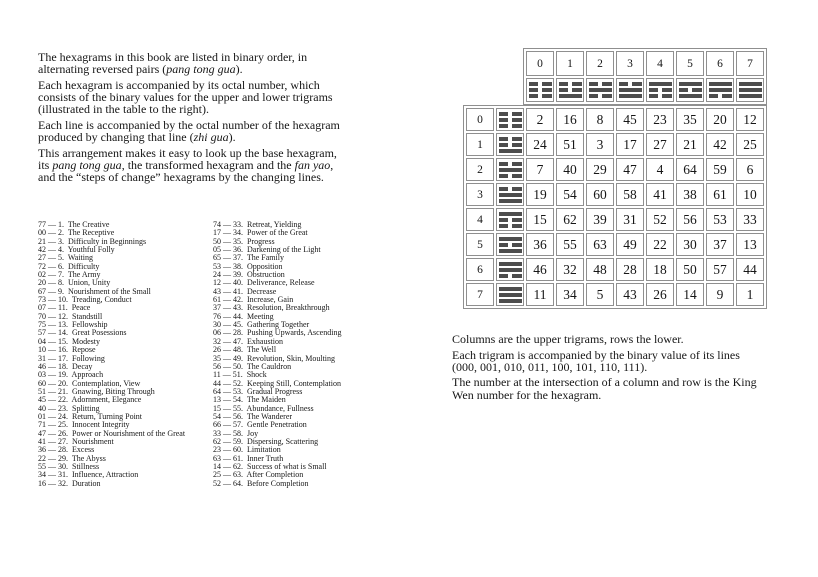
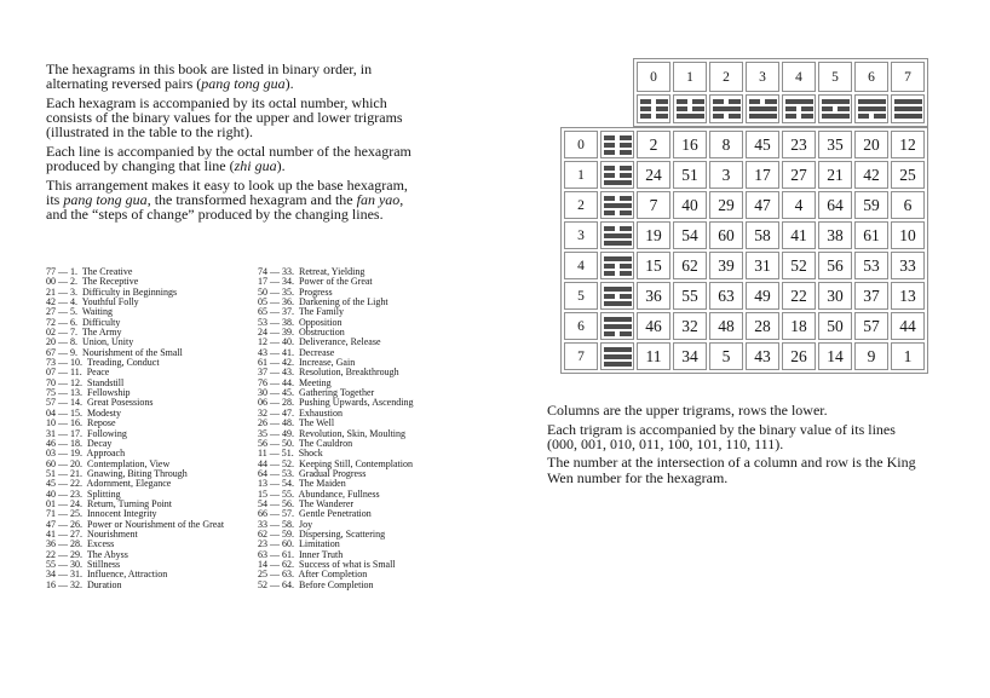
  The hexagrams in this book are listed in binary order, in
  alternating reversed pairs (pang tong gua).
  Each hexagram is accompanied by its octal number, which
  consists of the binary values for the upper and lower trigrams
  (illustrated in the table to the right).
  Each line is accompanied by the octal number of the hexagram
  produced by changing that line (zhi gua).
  This arrangement makes it easy to look up the base hexagram,
  its pang tong gua, the transformed hexagram and the fan yao,
- and the “steps of change” hexagrams by the changing lines.
+ and the “steps of change” produced by the changing lines.
  77 — 1. The Creative
  00 — 2. The Receptive
  21 — 3. Difficulty in Beginnings
  42 — 4. Youthful Folly
  27 — 5. Waiting
  72 — 6. Difficulty
  02 — 7. The Army
  20 — 8. Union, Unity
  67 — 9. Nourishment of the Small
  73 — 10. Treading, Conduct
  07 — 11. Peace
  70 — 12. Standstill
  75 — 13. Fellowship
  57 — 14. Great Posessions
  04 — 15. Modesty
  10 — 16. Repose
  31 — 17. Following
  46 — 18. Decay
  03 — 19. Approach
  60 — 20. Contemplation, View
  51 — 21. Gnawing, Biting Through
  45 — 22. Adornment, Elegance
  40 — 23. Splitting
  01 — 24. Return, Turning Point
  71 — 25. Innocent Integrity
  47 — 26. Power or Nourishment of the Great
  41 — 27. Nourishment
  36 — 28. Excess
  22 — 29. The Abyss
  55 — 30. Stillness
  34 — 31. Influence, Attraction
  16 — 32. Duration
  74 — 33. Retreat, Yielding
  17 — 34. Power of the Great
  50 — 35. Progress
  05 — 36. Darkening of the Light
  65 — 37. The Family
  53 — 38. Opposition
  24 — 39. Obstruction
  12 — 40. Deliverance, Release
  43 — 41. Decrease
  61 — 42. Increase, Gain
  37 — 43. Resolution, Breakthrough
  76 — 44. Meeting
  30 — 45. Gathering Together
  06 — 28. Pushing Upwards, Ascending
  32 — 47. Exhaustion
  26 — 48. The Well
  35 — 49. Revolution, Skin, Moulting
  56 — 50. The Cauldron
  11 — 51. Shock
  44 — 52. Keeping Still, Contemplation
  64 — 53. Gradual Progress
  13 — 54. The Maiden
  15 — 55. Abundance, Fullness
  54 — 56. The Wanderer
  66 — 57. Gentle Penetration
  33 — 58. Joy
  62 — 59. Dispersing, Scattering
  23 — 60. Limitation
  63 — 61. Inner Truth
  14 — 62. Success of what is Small
  25 — 63. After Completion
  52 — 64. Before Completion
  0	1	2	3	4	5	6	7
  0		2	16	8	45	23	35	20	12
  1		24	51	3	17	27	21	42	25
  2		7	40	29	47	4	64	59	6
  3		19	54	60	58	41	38	61	10
  4		15	62	39	31	52	56	53	33
  5		36	55	63	49	22	30	37	13
  6		46	32	48	28	18	50	57	44
  7		11	34	5	43	26	14	9	1
  Columns are the upper trigrams, rows the lower.
  Each trigram is accompanied by the binary value of its lines
  (000, 001, 010, 011, 100, 101, 110, 111).
  The number at the intersection of a column and row is the King
  Wen number for the hexagram.
